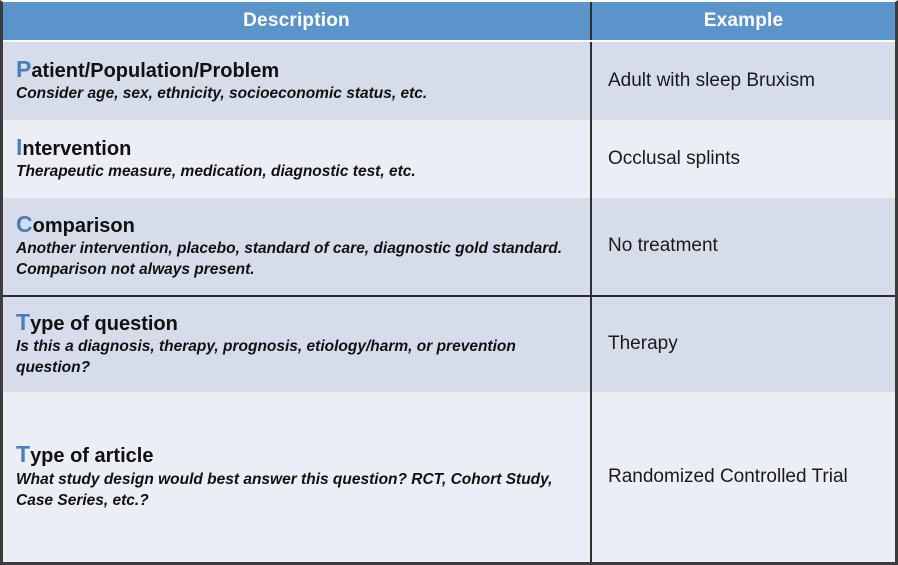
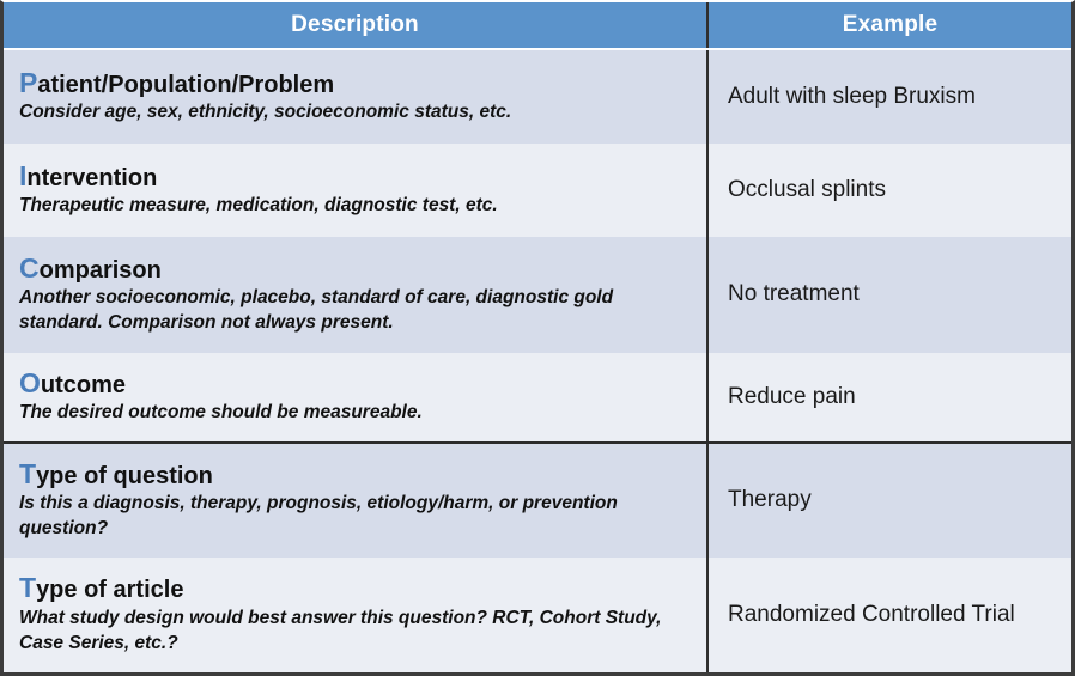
  Description
  Example
  Patient/Population/Problem
  Consider age, sex, ethnicity, socioeconomic status, etc.
  Adult with sleep Bruxism
  Intervention
  Therapeutic measure, medication, diagnostic test, etc.
  Occlusal splints
  Comparison
- Another intervention, placebo, standard of care, diagnostic gold standard. Comparison not always present.
+ Another socioeconomic, placebo, standard of care, diagnostic gold standard. Comparison not always present.
  No treatment
+ Outcome
+ The desired outcome should be measureable.
+ Reduce pain
  Type of question
  Is this a diagnosis, therapy, prognosis, etiology/harm, or prevention question?
  Therapy
  Type of article
  What study design would best answer this question? RCT, Cohort Study, Case Series, etc.?
  Randomized Controlled Trial
